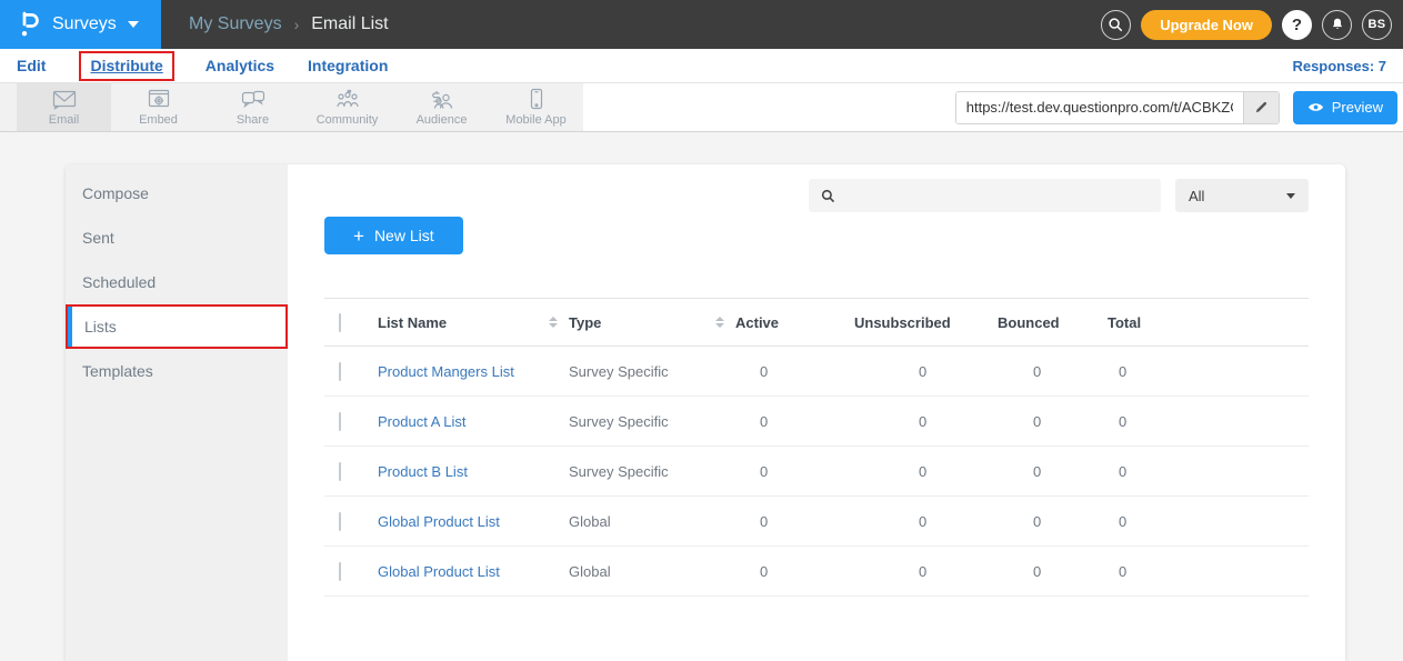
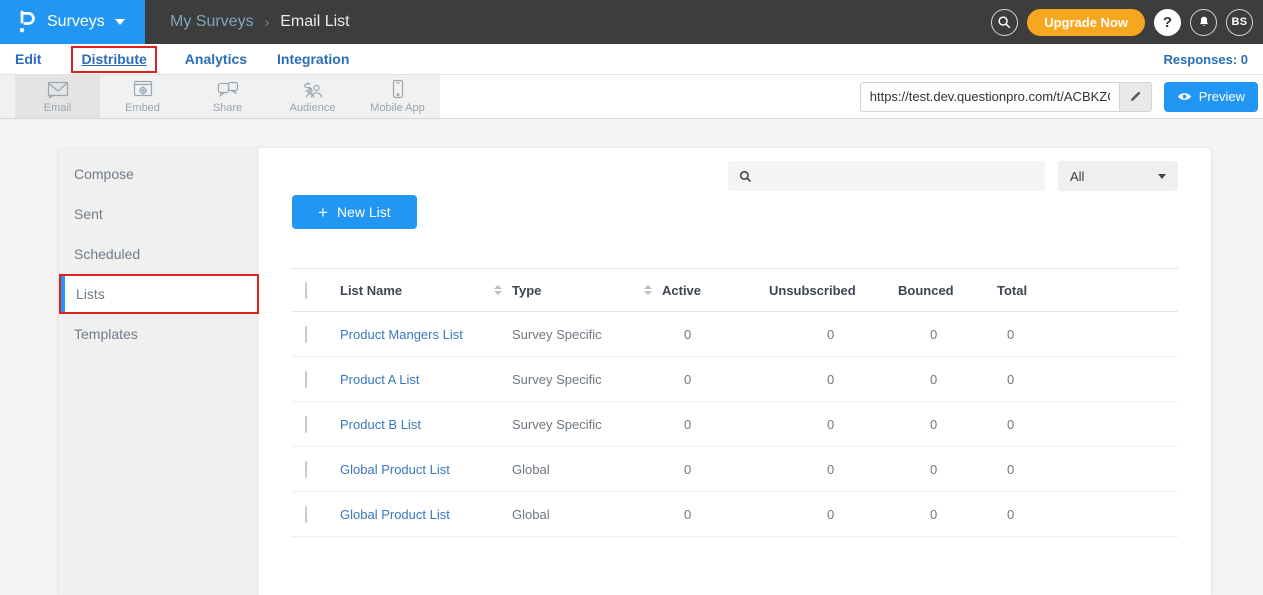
  Surveys
  My Surveys
  ›
  Email List
  Upgrade Now
  ?
  BS
  Edit
  Distribute
  Analytics
  Integration
- Responses: 7
+ Responses: 0
  Email
  Embed
  Share
- Community
  Audience
  Mobile App
  https://test.dev.questionpro.com/t/ACBKZ
  Preview
  Compose
  Sent
  Scheduled
  Lists
  Templates
  All
  +
  New List
  List Name
  Type
  Active
  Unsubscribed
  Bounced
  Total
  Product Mangers List
  Survey Specific
  0
  0
  0
  0
  Product A List
  Survey Specific
  0
  0
  0
  0
  Product B List
  Survey Specific
  0
  0
  0
  0
  Global Product List
  Global
  0
  0
  0
  0
  Global Product List
  Global
  0
  0
  0
  0
